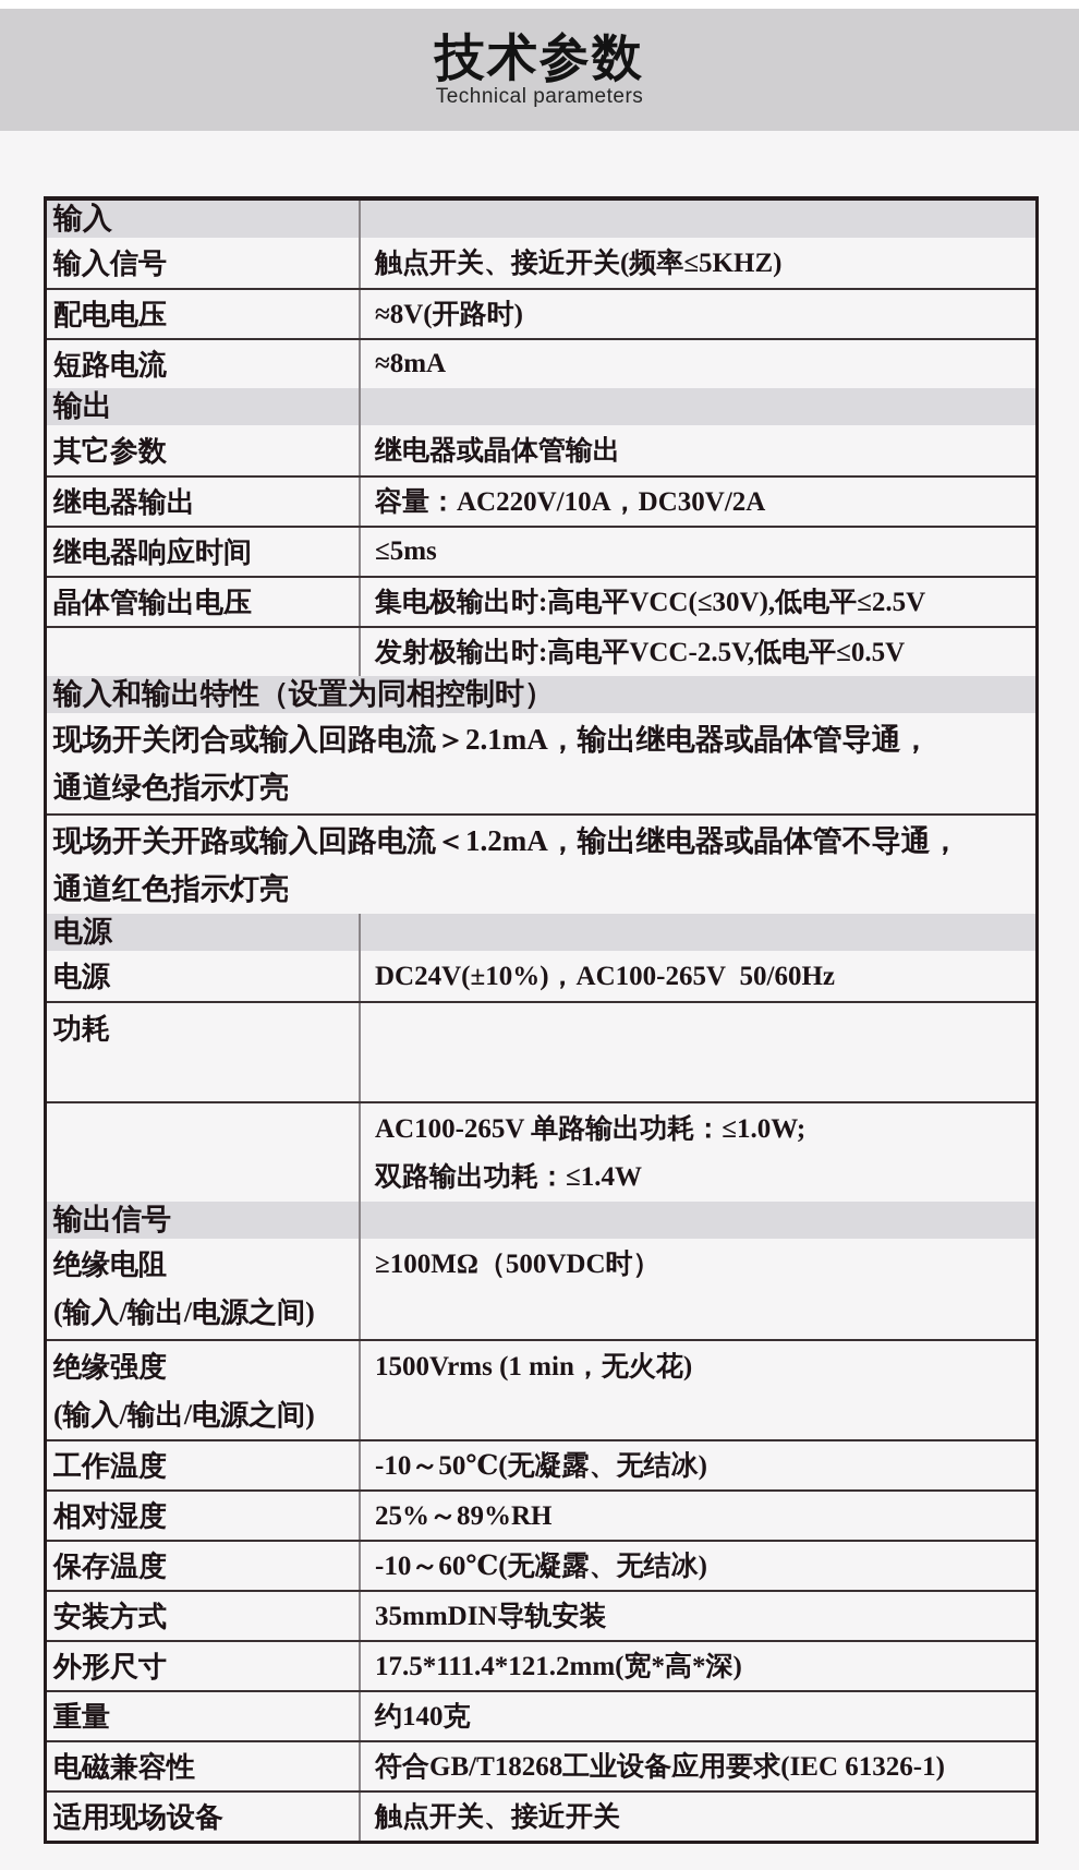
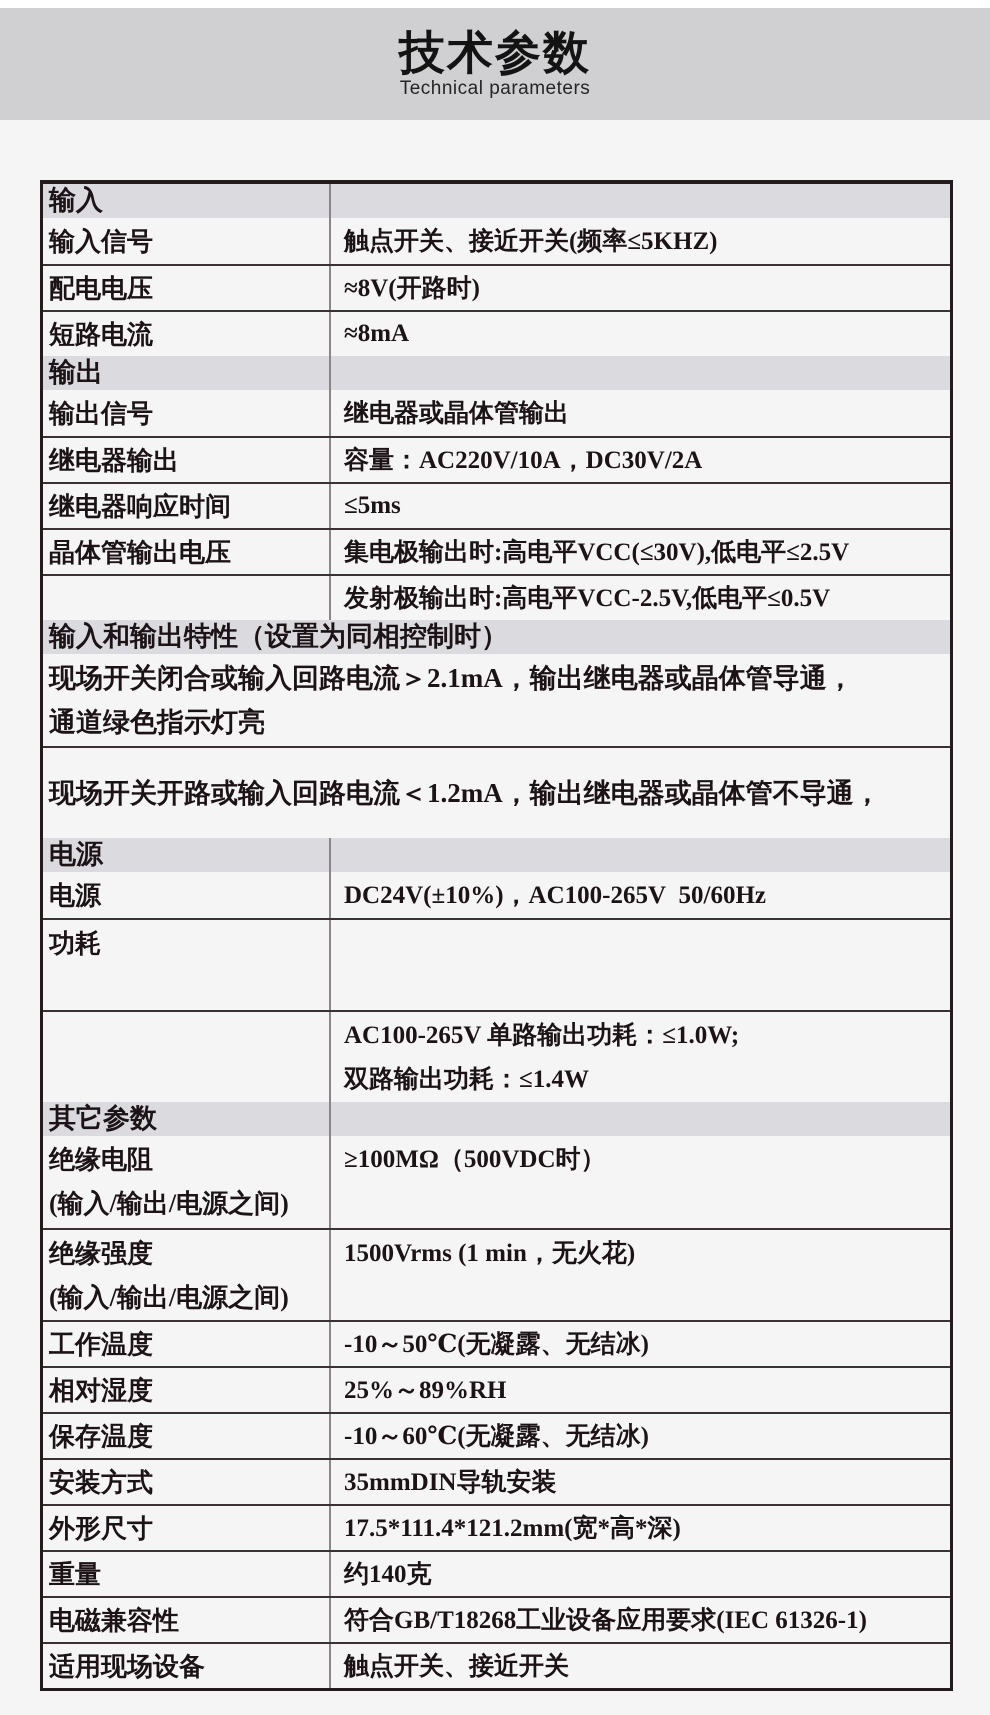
  技术参数
  Technical parameters
  输入
  输入信号
  触点开关、接近开关(频率≤5KHZ)
  配电电压
  ≈8V(开路时)
  短路电流
  ≈8mA
  输出
- 其它参数
+ 输出信号
  继电器或晶体管输出
  继电器输出
  容量：AC220V/10A，DC30V/2A
  继电器响应时间
  ≤5ms
  晶体管输出电压
  集电极输出时:高电平VCC(≤30V),低电平≤2.5V
  发射极输出时:高电平VCC-2.5V,低电平≤0.5V
  输入和输出特性（设置为同相控制时）
  现场开关闭合或输入回路电流＞2.1mA，输出继电器或晶体管导通，
  通道绿色指示灯亮
  现场开关开路或输入回路电流＜1.2mA，输出继电器或晶体管不导通，
- 通道红色指示灯亮
  电源
  电源
  DC24V(±10%)，AC100-265V 50/60Hz
  功耗
  AC100-265V 单路输出功耗：≤1.0W;
  双路输出功耗：≤1.4W
- 输出信号
+ 其它参数
  绝缘电阻
  (输入/输出/电源之间)
  ≥100MΩ（500VDC时）
  绝缘强度
  (输入/输出/电源之间)
  1500Vrms (1 min，无火花)
  工作温度
  -10～50℃(无凝露、无结冰)
  相对湿度
  25%～89%RH
  保存温度
  -10～60℃(无凝露、无结冰)
  安装方式
  35mmDIN导轨安装
  外形尺寸
  17.5*111.4*121.2mm(宽*高*深)
  重量
  约140克
  电磁兼容性
  符合GB/T18268工业设备应用要求(IEC 61326-1)
  适用现场设备
  触点开关、接近开关
